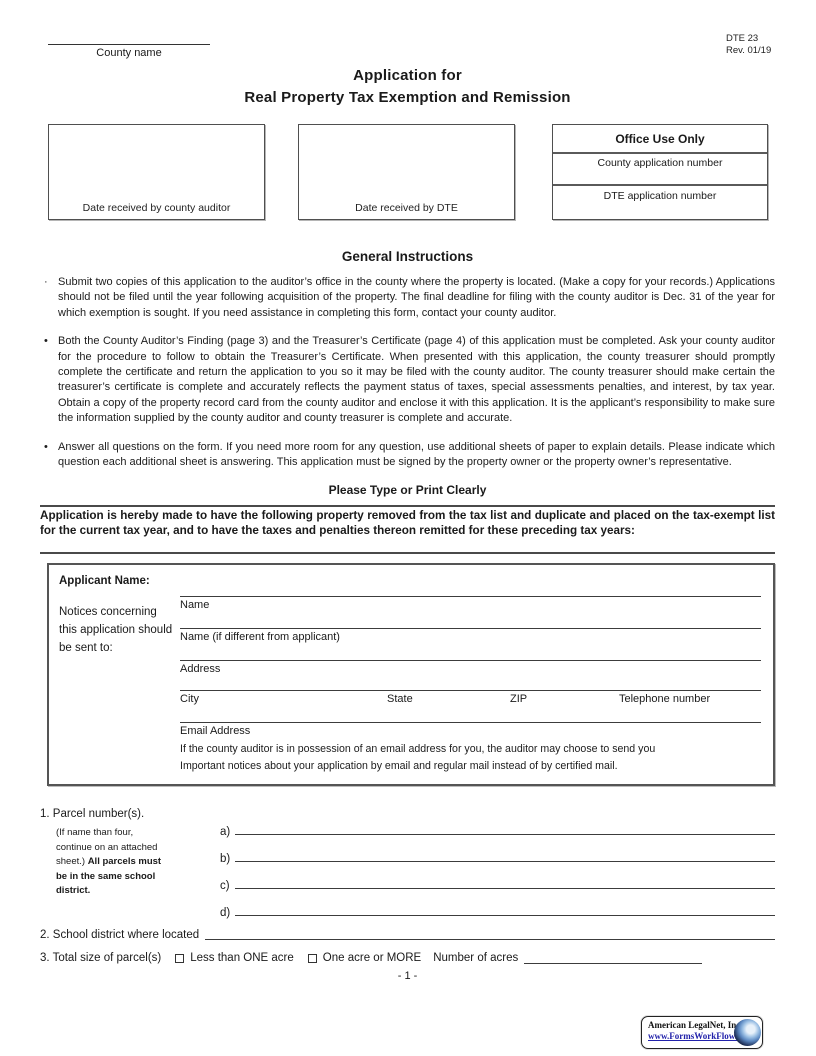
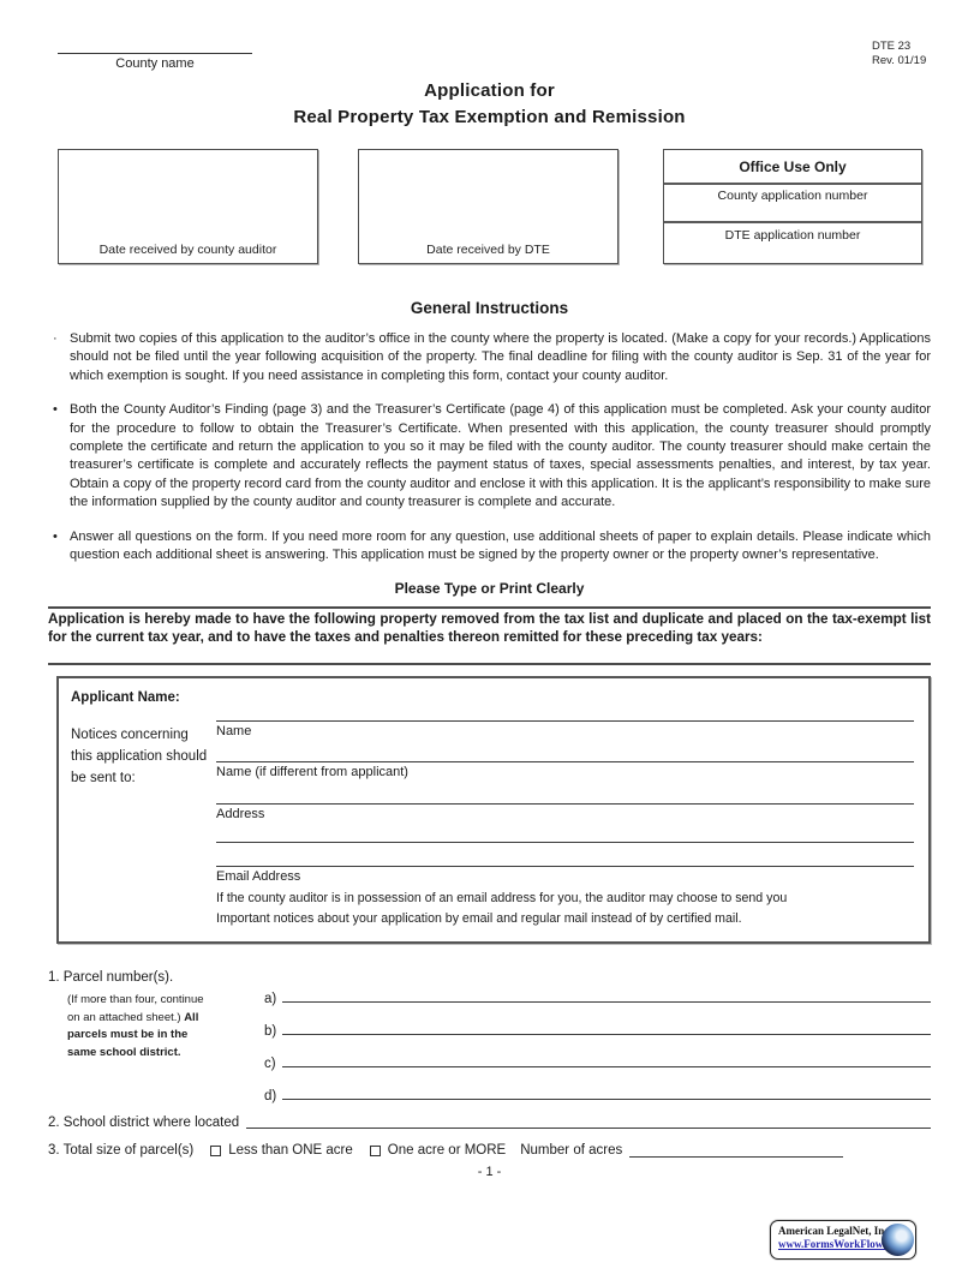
  County name
  DTE 23
  Rev. 01/19
  Application for
  Real Property Tax Exemption and Remission
  Date received by county auditor
  Date received by DTE
  Office Use Only
  County application number
  DTE application number
  General Instructions
  ·
- Submit two copies of this application to the auditor’s office in the county where the property is located. (Make a copy for your records.) Applications should not be filed until the year following acquisition of the property. The final deadline for filing with the county auditor is Dec. 31 of the year for which exemption is sought. If you need assistance in completing this form, contact your county auditor.
+ Submit two copies of this application to the auditor’s office in the county where the property is located. (Make a copy for your records.) Applications should not be filed until the year following acquisition of the property. The final deadline for filing with the county auditor is Sep. 31 of the year for which exemption is sought. If you need assistance in completing this form, contact your county auditor.
  •
  Both the County Auditor’s Finding (page 3) and the Treasurer’s Certificate (page 4) of this application must be completed. Ask your county auditor for the procedure to follow to obtain the Treasurer’s Certificate. When presented with this application, the county treasurer should promptly complete the certificate and return the application to you so it may be filed with the county auditor. The county treasurer should make certain the treasurer’s certificate is complete and accurately reflects the payment status of taxes, special assessments penalties, and interest, by tax year. Obtain a copy of the property record card from the county auditor and enclose it with this application. It is the applicant’s responsibility to make sure the information supplied by the county auditor and county treasurer is complete and accurate.
  •
  Answer all questions on the form. If you need more room for any question, use additional sheets of paper to explain details. Please indicate which question each additional sheet is answering. This application must be signed by the property owner or the property owner’s representative.
  Please Type or Print Clearly
  Application is hereby made to have the following property removed from the tax list and duplicate and placed on the tax-exempt list for the current tax year, and to have the taxes and penalties thereon remitted for these preceding tax years:
  Applicant Name:
  Notices concerning this application should be sent to:
  Name
  Name (if different from applicant)
  Address
- City
- State
- ZIP
- Telephone number
  Email Address
  If the county auditor is in possession of an email address for you, the auditor may choose to send you
  Important notices about your application by email and regular mail instead of by certified mail.
  1. Parcel number(s).
- (If name than four, continue on an attached sheet.) All parcels must be in the same school district.
+ (If more than four, continue on an attached sheet.) All parcels must be in the same school district.
  a)
  b)
  c)
  d)
  2. School district where located
  3. Total size of parcel(s)
  Less than ONE acre
  One acre or MORE
  Number of acres
  - 1 -
  American LegalNet, In
  www.FormsWorkFlow
